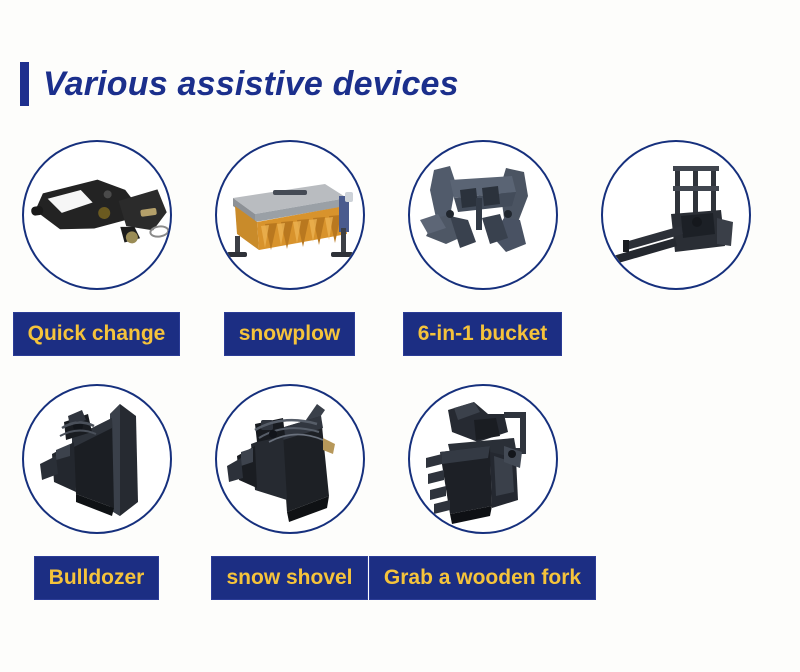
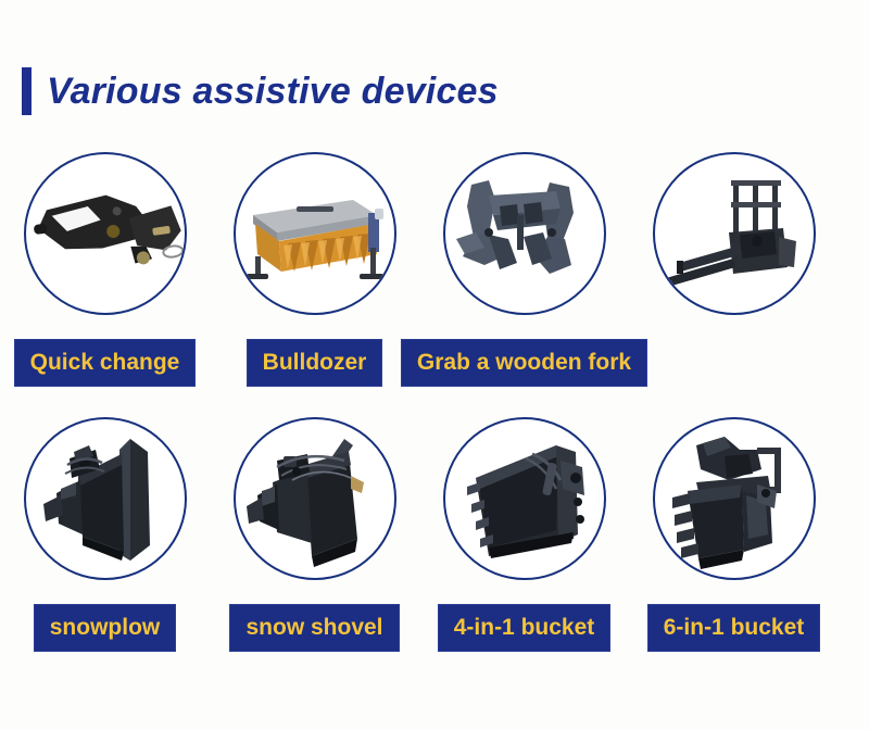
  Various assistive devices
  Quick change
- snowplow
+ Bulldozer
- 6-in-1 bucket
+ Grab a wooden fork
- Bulldozer
+ snowplow
  snow shovel
+ 4-in-1 bucket
- Grab a wooden fork
+ 6-in-1 bucket
